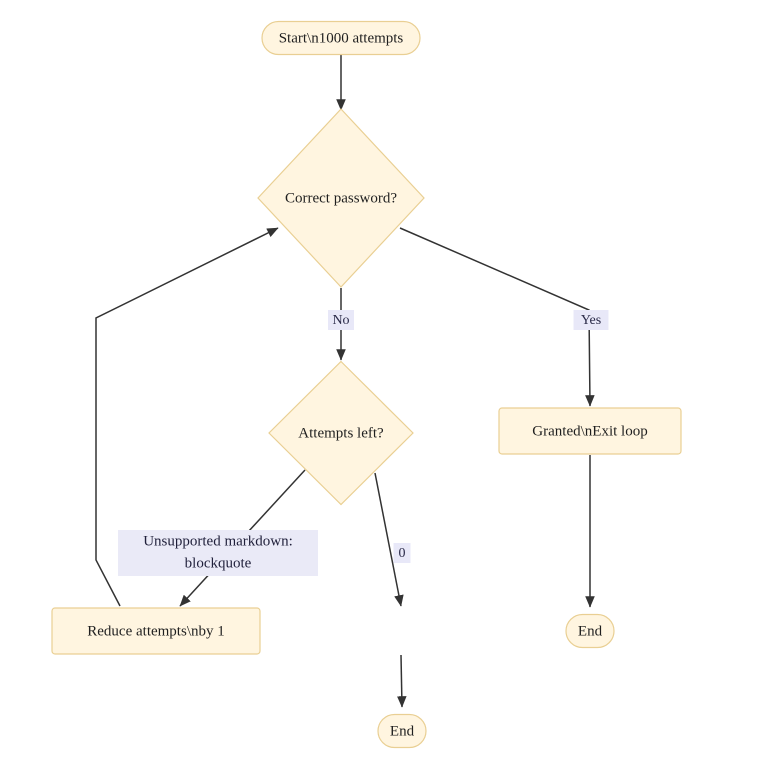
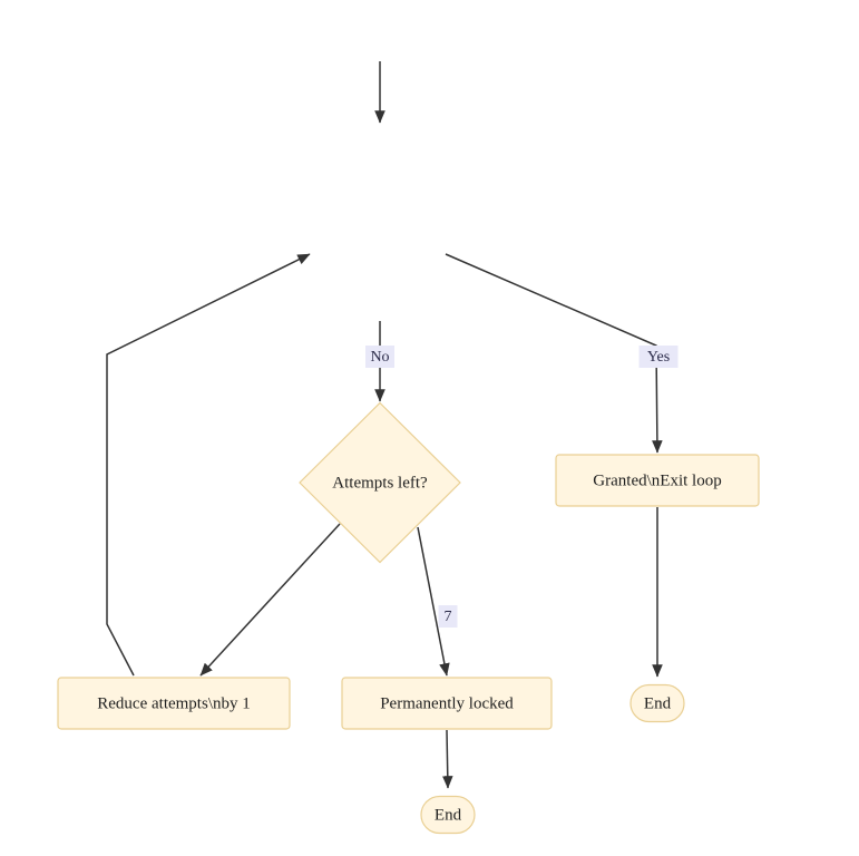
- Start\n1000 attempts
- Correct password?
  Attempts left?
  Granted\nExit loop
  Reduce attempts\nby 1
+ Permanently locked
  End
  End
  No
  Yes
- 0
+ 7
- Unsupported markdown:
- blockquote
